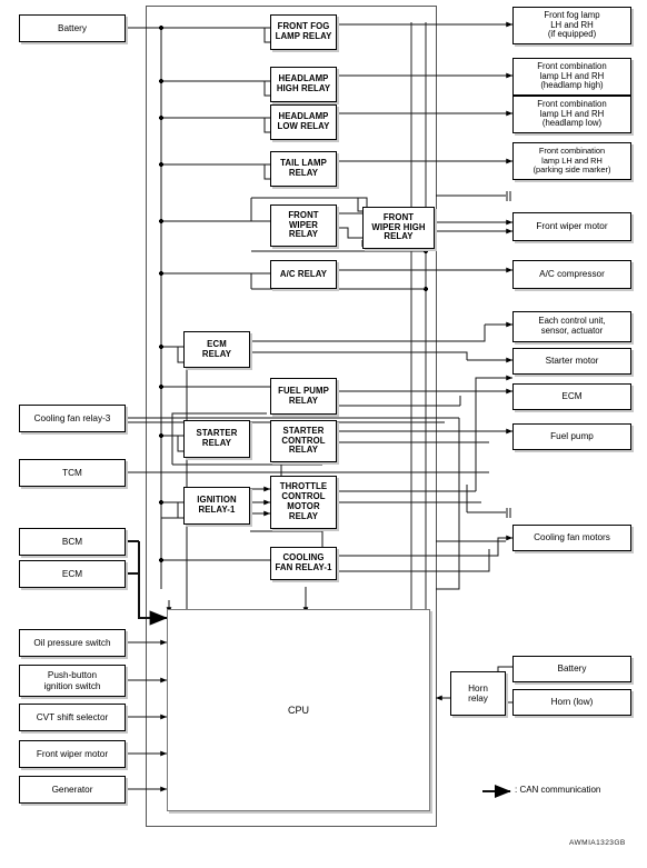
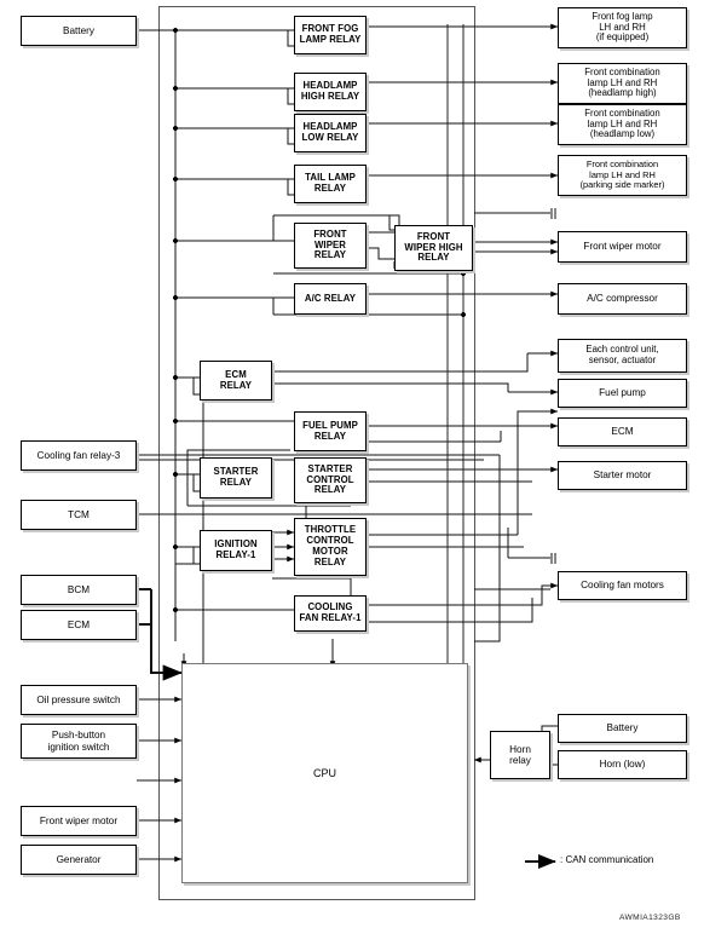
  Battery
  Cooling fan relay-3
  TCM
  BCM
  ECM
  Oil pressure switch
  Push-button
  ignition switch
- CVT shift selector
  Front wiper motor
  Generator
  FRONT FOG
  LAMP RELAY
  HEADLAMP
  HIGH RELAY
  HEADLAMP
  LOW RELAY
  TAIL LAMP
  RELAY
  FRONT
  WIPER
  RELAY
  FRONT
  WIPER HIGH
  RELAY
  A/C RELAY
  ECM
  RELAY
  FUEL PUMP
  RELAY
  STARTER
  RELAY
  STARTER
  CONTROL
  RELAY
  IGNITION
  RELAY-1
  THROTTLE
  CONTROL
  MOTOR
  RELAY
  COOLING
  FAN RELAY-1
  CPU
  Front fog lamp
  LH and RH
  (if equipped)
  Front combination
  lamp LH and RH
  (headlamp high)
  Front combination
  lamp LH and RH
  (headlamp low)
  Front combination
  lamp LH and RH
  (parking side marker)
  Front wiper motor
  A/C compressor
  Each control unit,
  sensor, actuator
- Starter motor
+ Fuel pump
  ECM
- Fuel pump
+ Starter motor
  Cooling fan motors
  Horn
  relay
  Battery
  Horn (low)
  : CAN communication
